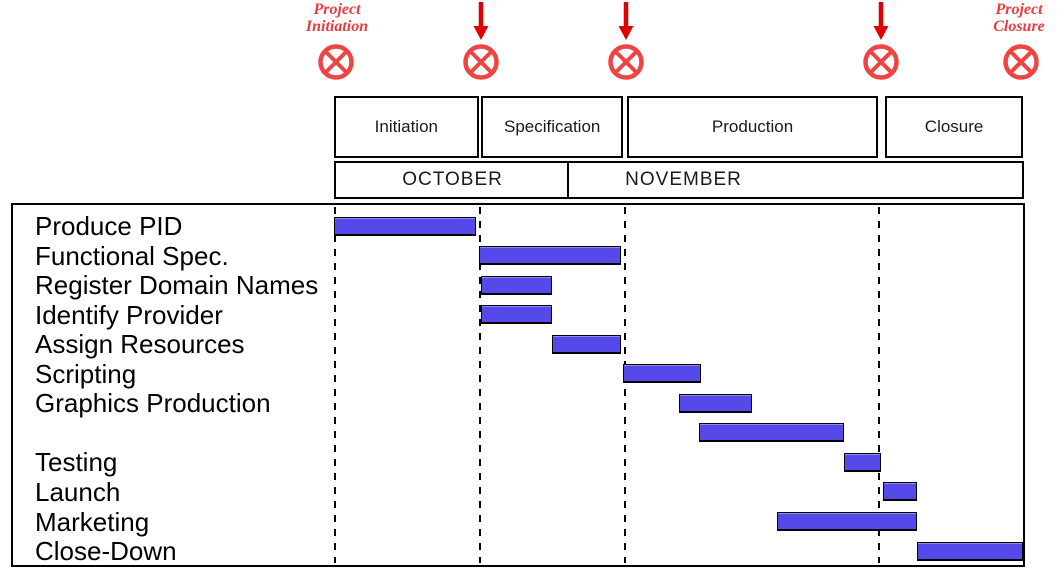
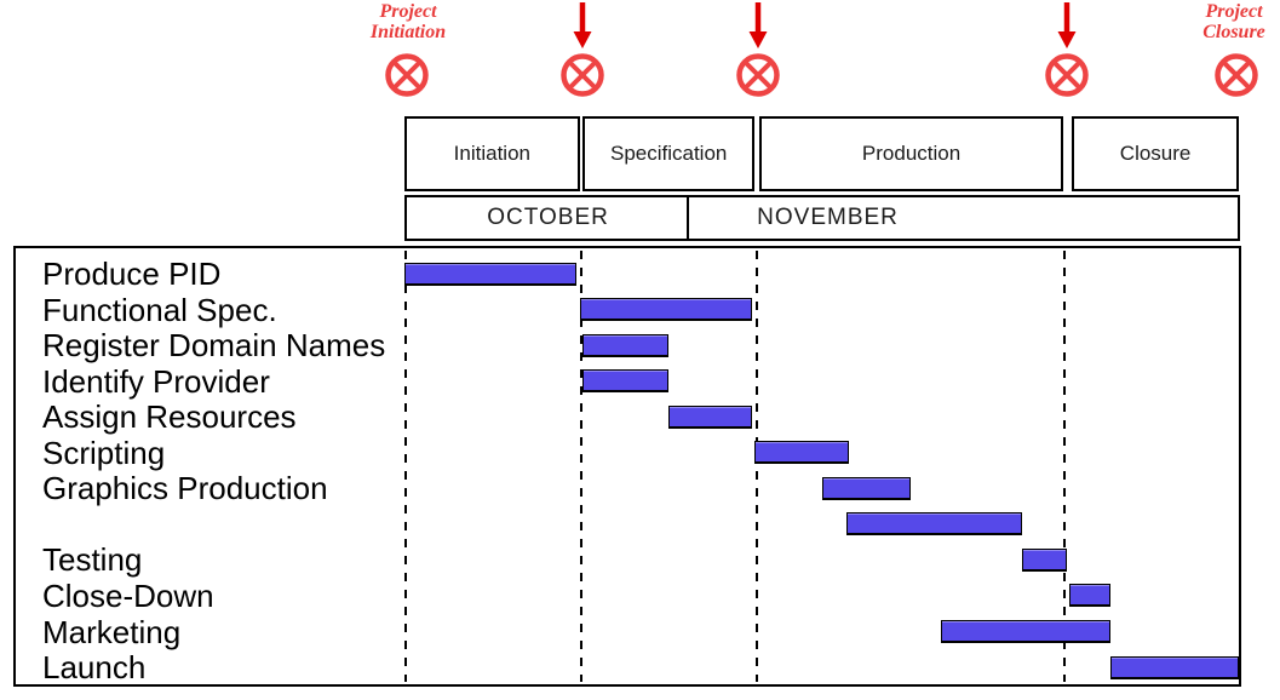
  Project
  Initiation
  Project
  Closure
  Initiation
  Specification
  Production
  Closure
  OCTOBER
  NOVEMBER
  Produce PID
  Functional Spec.
  Register Domain Names
  Identify Provider
  Assign Resources
  Scripting
  Graphics Production
  Testing
- Launch
+ Close-Down
  Marketing
- Close-Down
+ Launch
